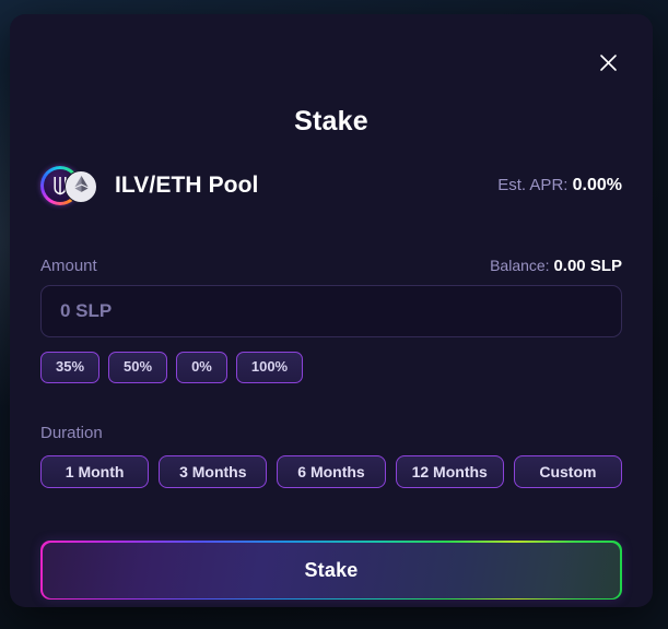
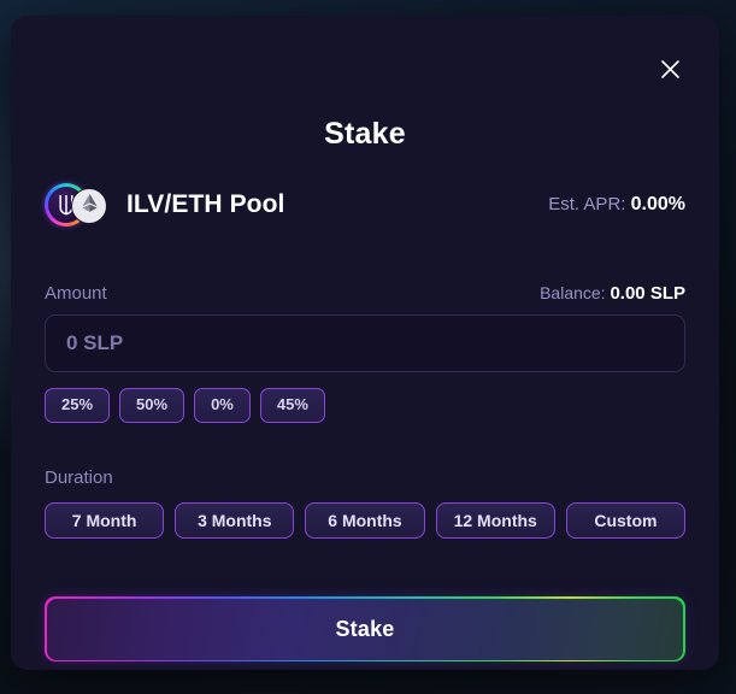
  Stake
  ILV/ETH Pool
  Est. APR: 0.00%
  Amount
  Balance: 0.00 SLP
  0 SLP
- 35%
+ 25%
  50%
  0%
- 100%
+ 45%
  Duration
- 1 Month
+ 7 Month
  3 Months
  6 Months
  12 Months
  Custom
  Stake
